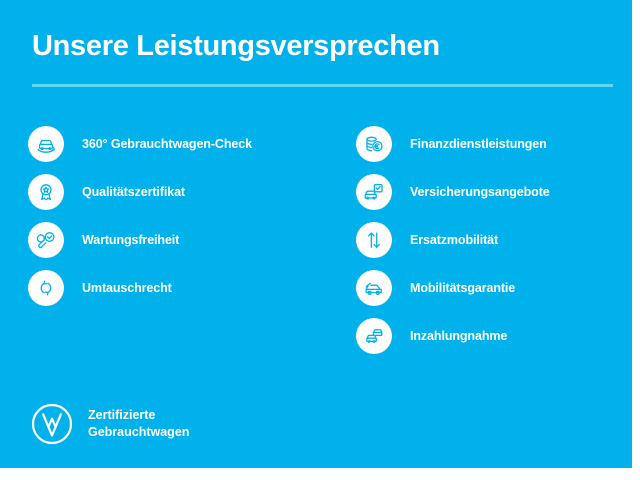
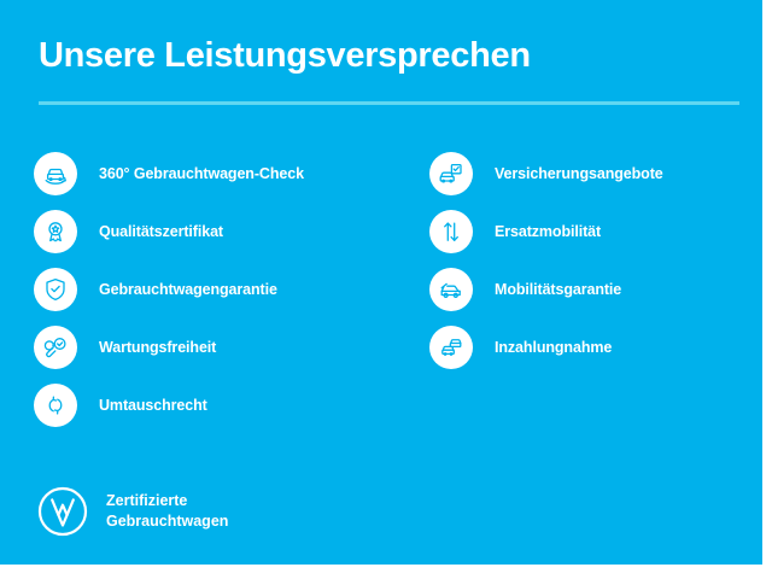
  Unsere Leistungsversprechen
  360° Gebrauchtwagen-Check
  Qualitätszertifikat
+ Gebrauchtwagengarantie
  Wartungsfreiheit
  Umtauschrecht
- Finanzdienstleistungen
  Versicherungsangebote
  Ersatzmobilität
  Mobilitätsgarantie
  Inzahlungnahme
  Zertifizierte
  Gebrauchtwagen
